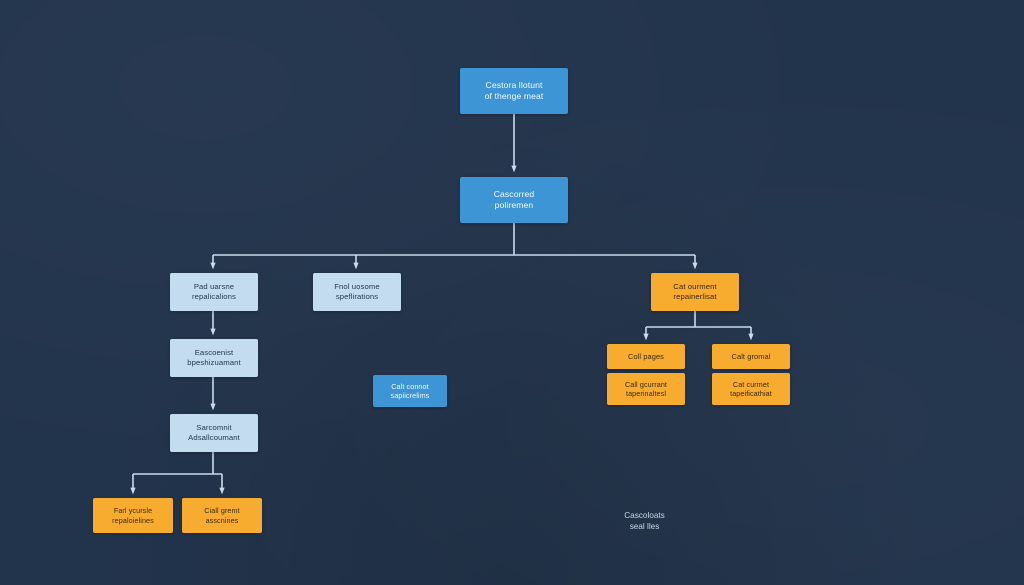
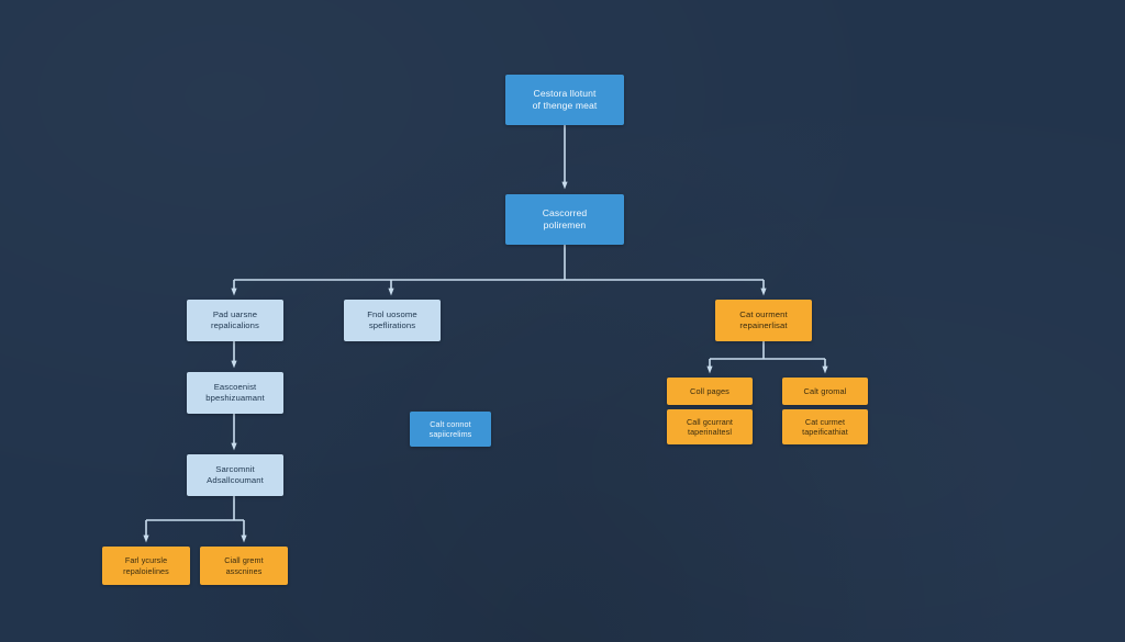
  Cestora llotunt
  of thenge meat
  Cascorred
  poliremen
  Pad uarsne
  repalicalions
  Fnol uosome
  speflirations
  Cat ourment
  repainerlisat
  Eascoenist
  bpeshizuamant
  Sarcomnit
  Adsallcoumant
  Calt connot
  sapiicrelims
  Coll pages
  Calt gromal
  Call gcurrant
  taperinaltesl
  Cat curmet
  tapeificathiat
  Farl ycursle
  repaloielines
  Ciall gremt
  asscnines
- Cascoloats
- seal lles
